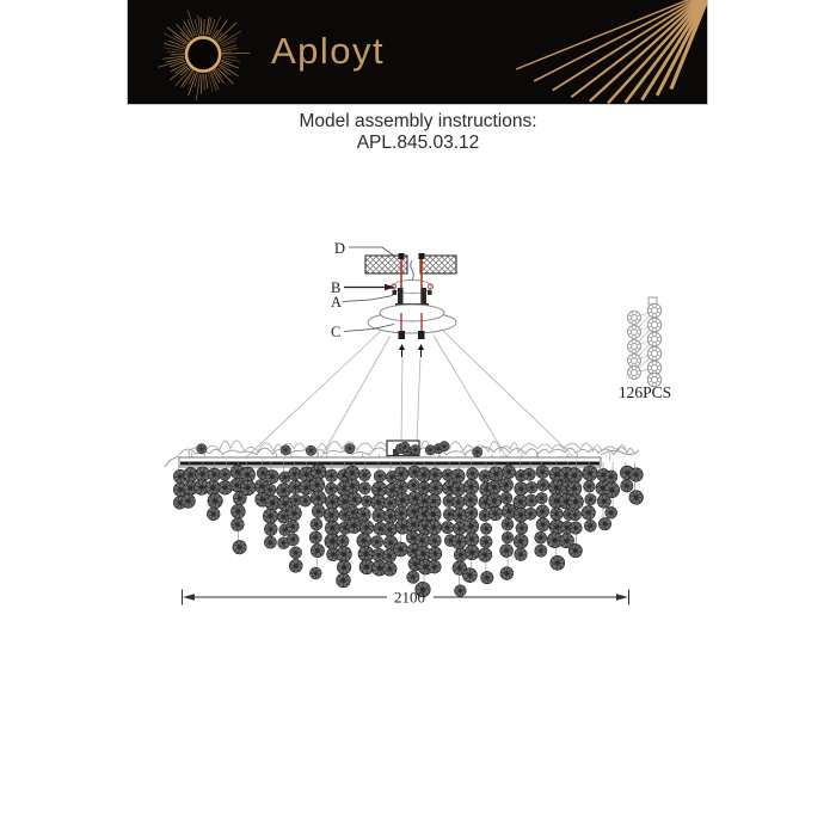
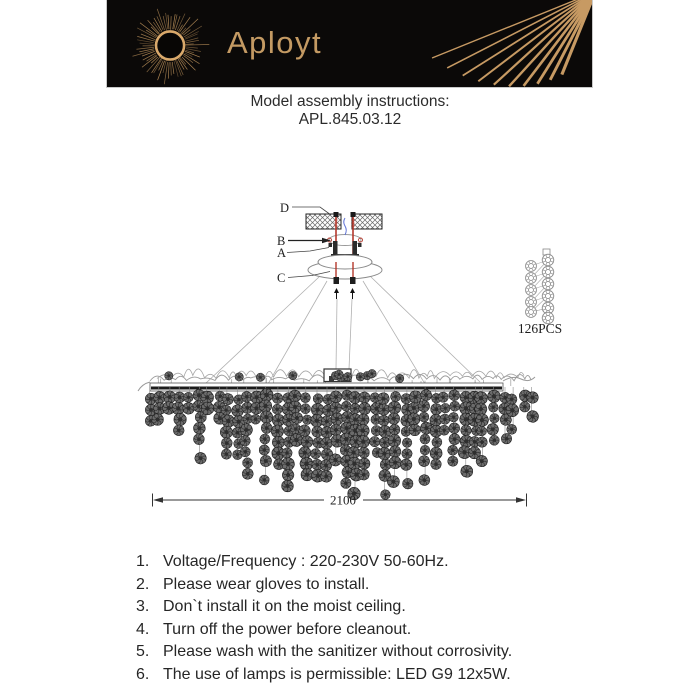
  Aployt
  Model assembly instructions:
  APL.845.03.12
  2100
  126PCS
  D
  B
  A
  C
+ 1.
+ Voltage/Frequency : 220-230V 50-60Hz.
+ 2.
+ Please wear gloves to install.
+ 3.
+ Don`t install it on the moist ceiling.
+ 4.
+ Turn off the power before cleanout.
+ 5.
+ Please wash with the sanitizer without corrosivity.
+ 6.
+ The use of lamps is permissible: LED G9 12x5W.
